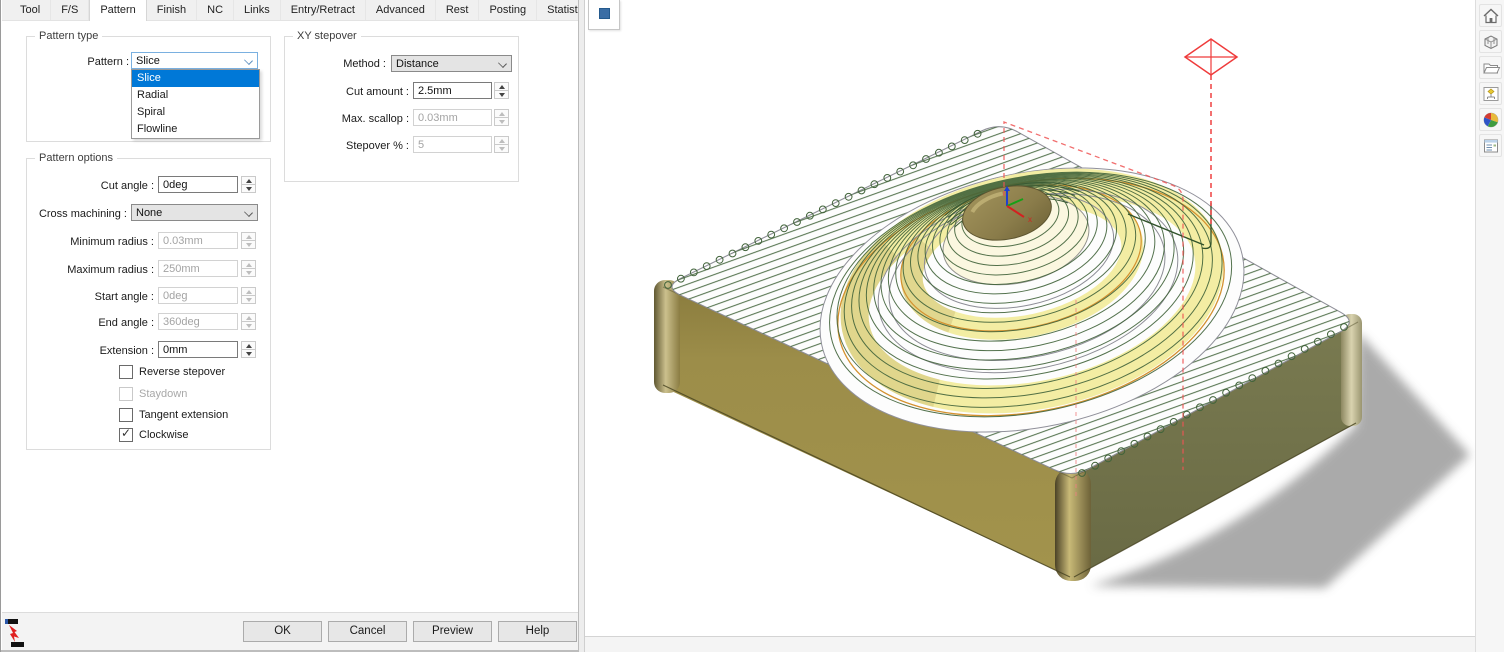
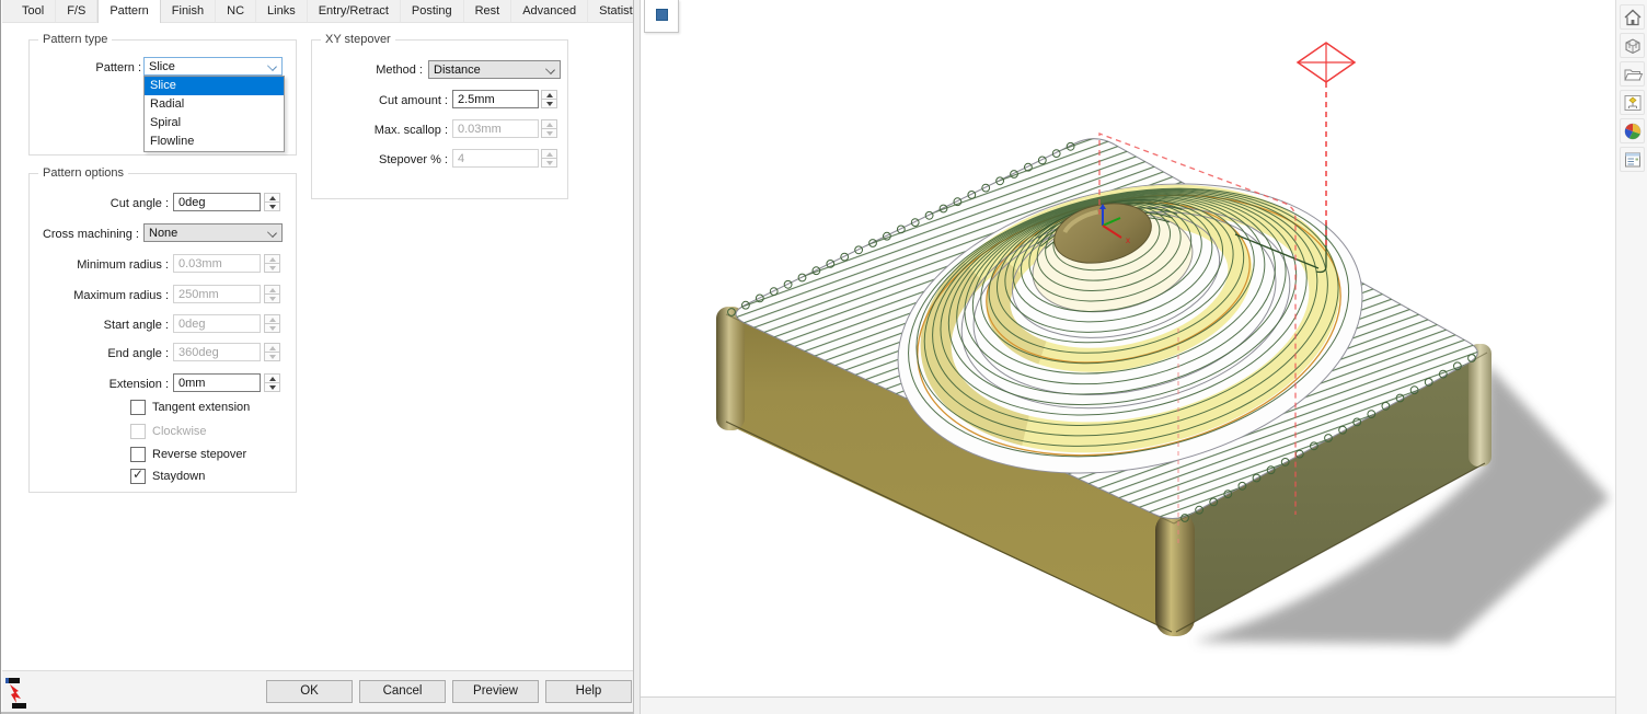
  Tool
  F/S
  Pattern
  Finish
  NC
  Links
  Entry/Retract
- Advanced
+ Posting
  Rest
- Posting
+ Advanced
  Statist
  Pattern type
  Pattern :
  Slice
  Slice
  Radial
  Spiral
  Flowline
  XY stepover
  Method :
  Distance
  Cut amount :
  2.5mm
  Max. scallop :
  0.03mm
  Stepover % :
- 5
+ 4
  Pattern options
  Cut angle :
  0deg
  Cross machining :
  None
  Minimum radius :
  0.03mm
  Maximum radius :
  250mm
  Start angle :
  0deg
  End angle :
  360deg
  Extension :
  0mm
- Reverse stepover
+ Tangent extension
- Staydown
+ Clockwise
- Tangent extension
+ Reverse stepover
- Clockwise
+ Staydown
  OK
  Cancel
  Preview
  Help
  x
